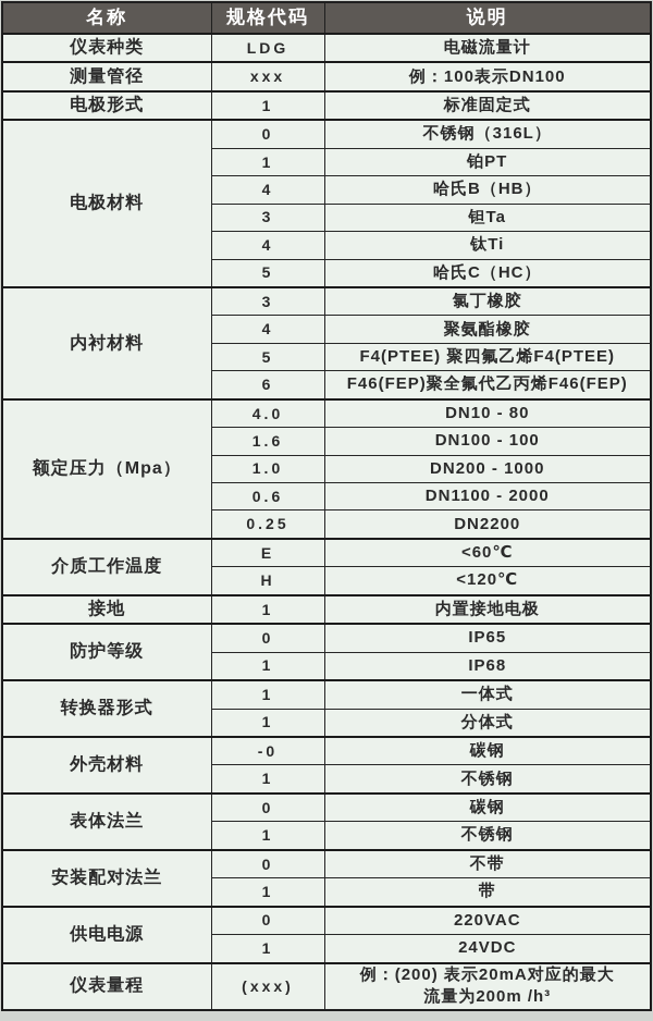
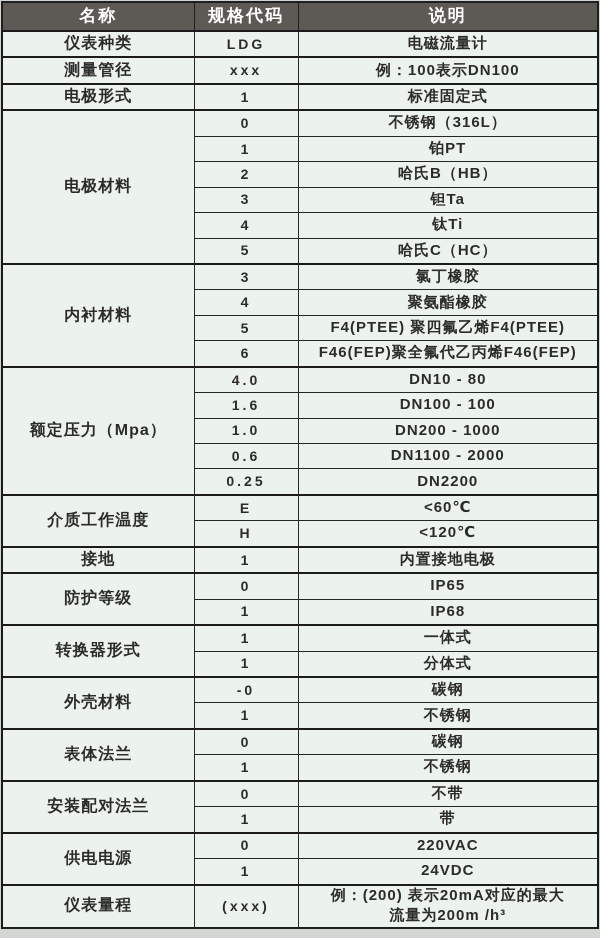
  名称	规格代码	说明
  仪表种类	LDG	电磁流量计
  测量管径	xxx	例：100表示DN100
  电极形式	1	标准固定式
  电极材料	0	不锈钢（316L）
  1	铂PT
- 4	哈氏B（HB）
+ 2	哈氏B（HB）
  3	钽Ta
  4	钛Ti
  5	哈氏C（HC）
  内衬材料	3	氯丁橡胶
  4	聚氨酯橡胶
  5	F4(PTEE) 聚四氟乙烯F4(PTEE)
  6	F46(FEP)聚全氟代乙丙烯F46(FEP)
  额定压力（Mpa）	4.0	DN10 - 80
  1.6	DN100 - 100
  1.0	DN200 - 1000
  0.6	DN1100 - 2000
  0.25	DN2200
  介质工作温度	E	<60℃
  H	<120℃
  接地	1	内置接地电极
  防护等级	0	IP65
  1	IP68
  转换器形式	1	一体式
  1	分体式
  外壳材料	-0	碳钢
  1	不锈钢
  表体法兰	0	碳钢
  1	不锈钢
  安装配对法兰	0	不带
  1	带
  供电电源	0	220VAC
  1	24VDC
  仪表量程	(xxx)	例：(200) 表示20mA对应的最大 流量为200m /h³
